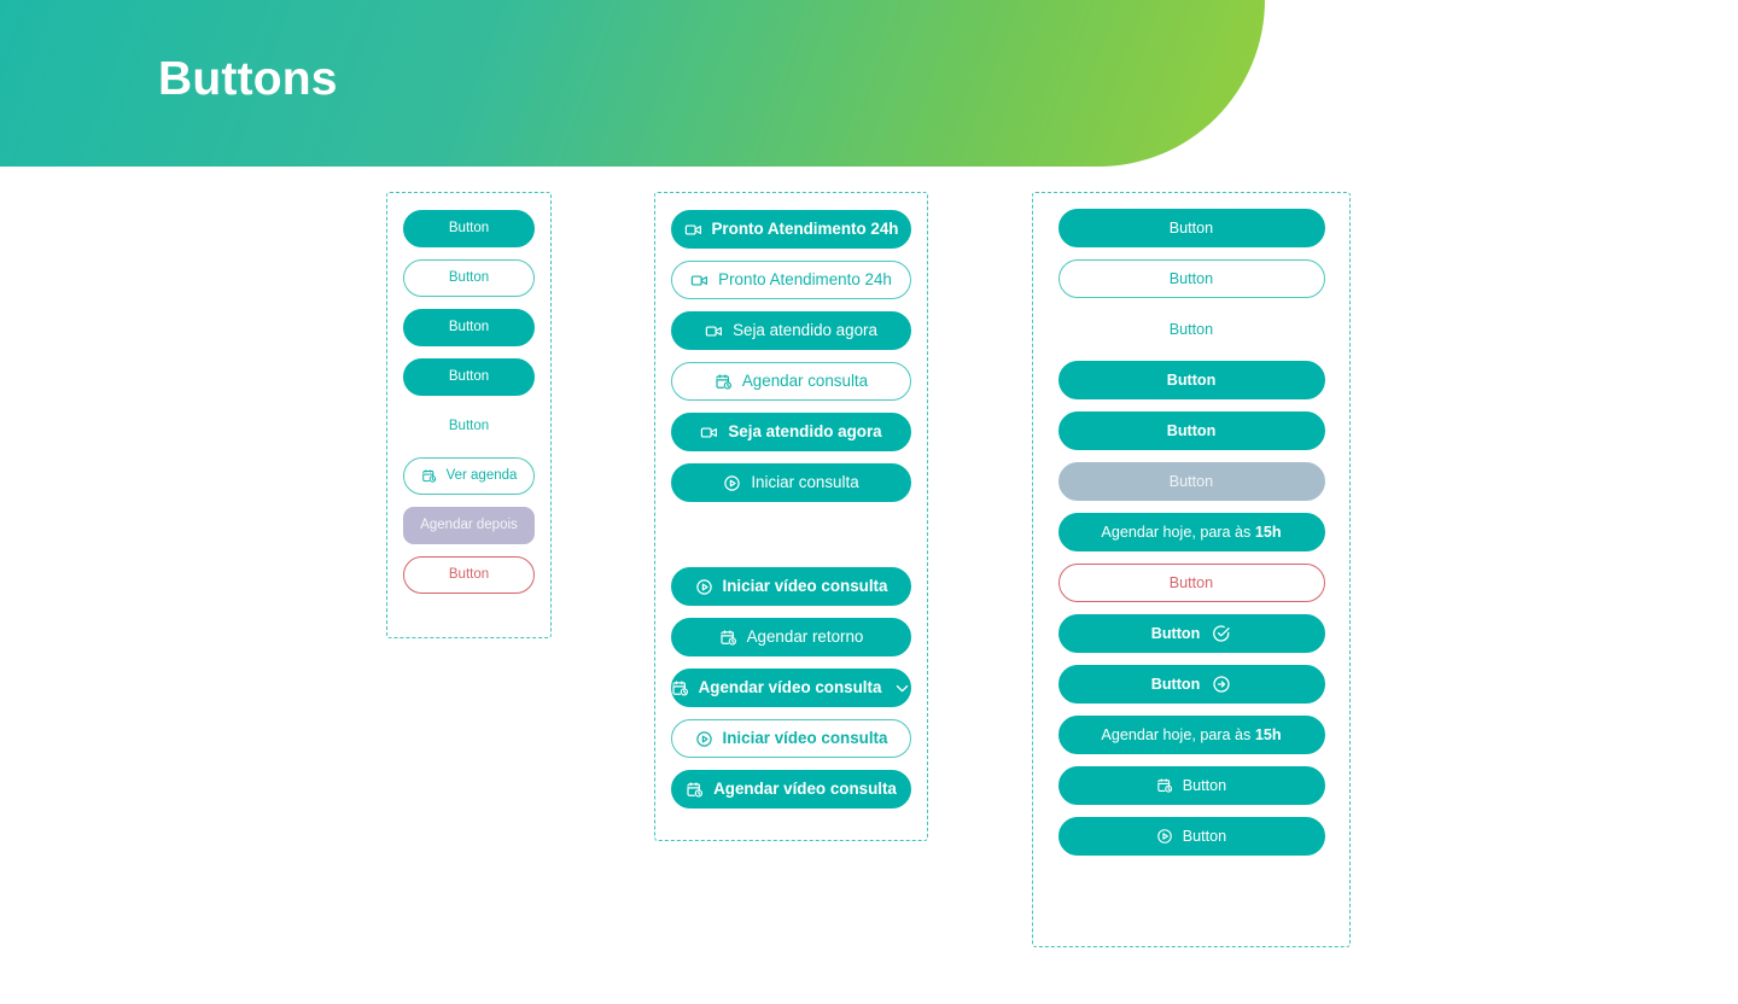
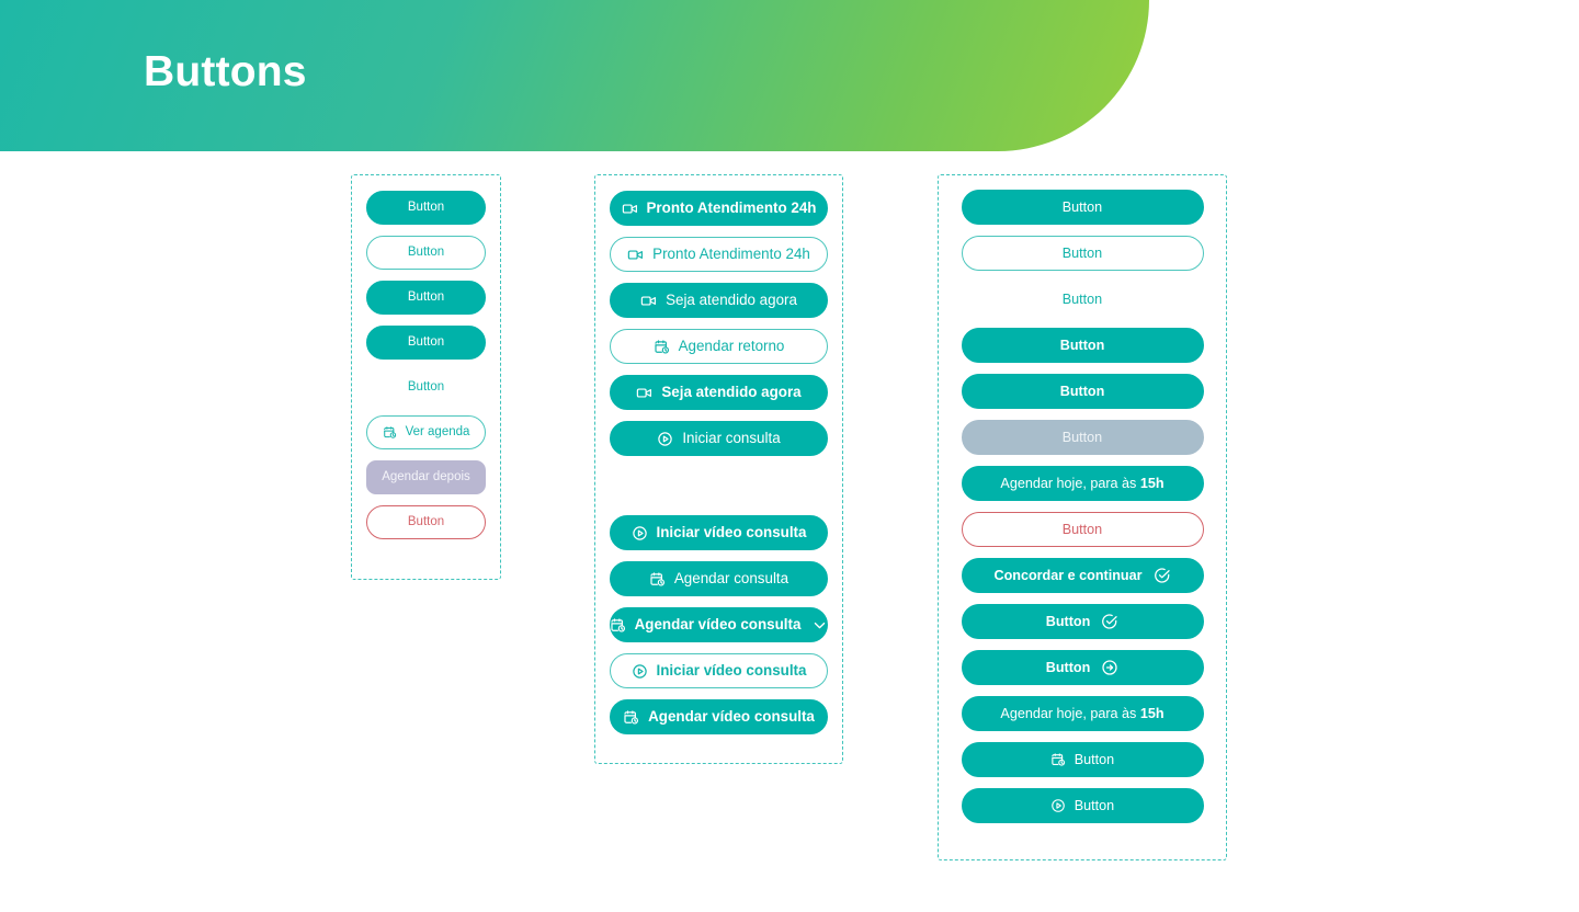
  Buttons
  Button
  Button
  Button
  Button
  Button
  Ver agenda
  Agendar depois
  Button
  Pronto Atendimento 24h
  Pronto Atendimento 24h
  Seja atendido agora
- Agendar consulta
+ Agendar retorno
  Seja atendido agora
  Iniciar consulta
  Iniciar vídeo consulta
- Agendar retorno
+ Agendar consulta
  Agendar vídeo consulta
  Iniciar vídeo consulta
  Agendar vídeo consulta
  Button
  Button
  Button
  Button
  Button
  Button
  Agendar hoje, para às 15h
  Button
+ Concordar e continuar
  Button
  Button
  Agendar hoje, para às 15h
  Button
  Button
